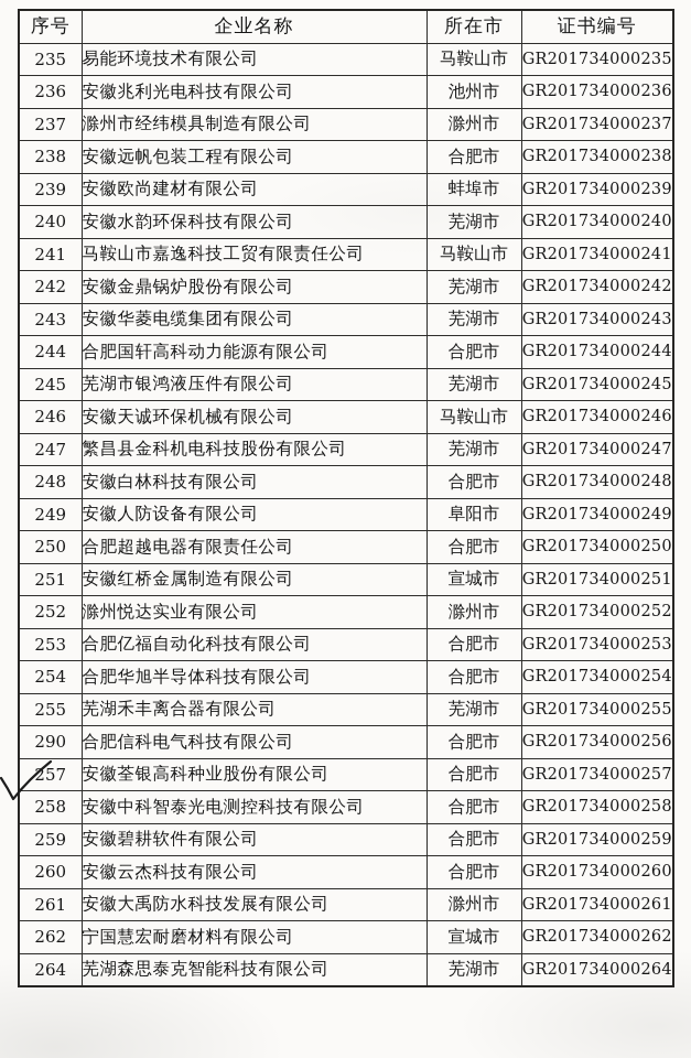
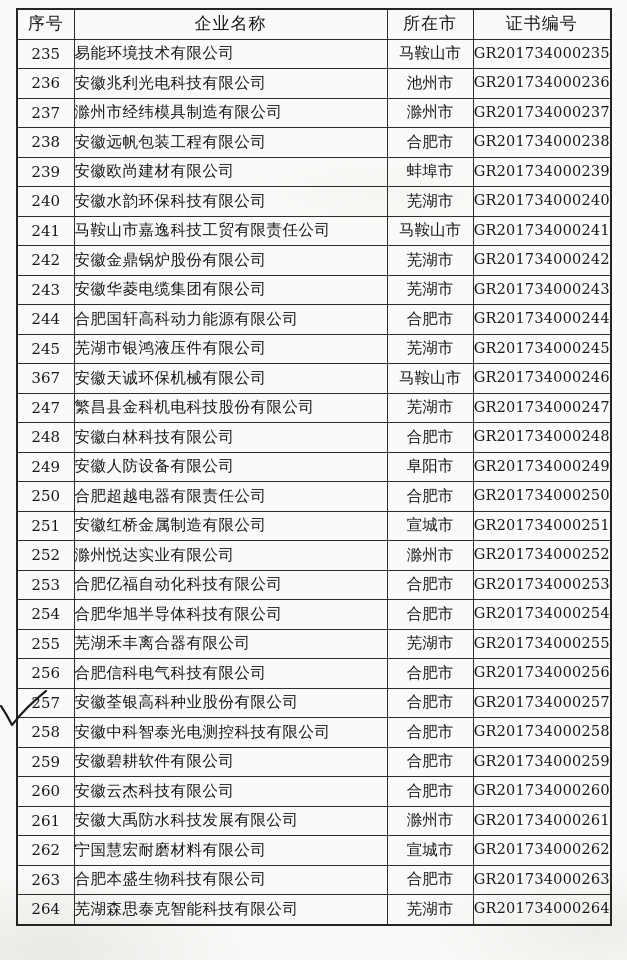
  序号	企业名称	所在市	证书编号
  235	易能环境技术有限公司	马鞍山市	GR201734000235
  236	安徽兆利光电科技有限公司	池州市	GR201734000236
  237	滁州市经纬模具制造有限公司	滁州市	GR201734000237
  238	安徽远帆包装工程有限公司	合肥市	GR201734000238
  239	安徽欧尚建材有限公司	蚌埠市	GR201734000239
  240	安徽水韵环保科技有限公司	芜湖市	GR201734000240
  241	马鞍山市嘉逸科技工贸有限责任公司	马鞍山市	GR201734000241
  242	安徽金鼎锅炉股份有限公司	芜湖市	GR201734000242
  243	安徽华菱电缆集团有限公司	芜湖市	GR201734000243
  244	合肥国轩高科动力能源有限公司	合肥市	GR201734000244
  245	芜湖市银鸿液压件有限公司	芜湖市	GR201734000245
- 246	安徽天诚环保机械有限公司	马鞍山市	GR201734000246
+ 367	安徽天诚环保机械有限公司	马鞍山市	GR201734000246
  247	繁昌县金科机电科技股份有限公司	芜湖市	GR201734000247
  248	安徽白林科技有限公司	合肥市	GR201734000248
  249	安徽人防设备有限公司	阜阳市	GR201734000249
  250	合肥超越电器有限责任公司	合肥市	GR201734000250
  251	安徽红桥金属制造有限公司	宣城市	GR201734000251
  252	滁州悦达实业有限公司	滁州市	GR201734000252
  253	合肥亿福自动化科技有限公司	合肥市	GR201734000253
  254	合肥华旭半导体科技有限公司	合肥市	GR201734000254
  255	芜湖禾丰离合器有限公司	芜湖市	GR201734000255
- 290	合肥信科电气科技有限公司	合肥市	GR201734000256
+ 256	合肥信科电气科技有限公司	合肥市	GR201734000256
  257	安徽荃银高科种业股份有限公司	合肥市	GR201734000257
  258	安徽中科智泰光电测控科技有限公司	合肥市	GR201734000258
  259	安徽碧耕软件有限公司	合肥市	GR201734000259
  260	安徽云杰科技有限公司	合肥市	GR201734000260
  261	安徽大禹防水科技发展有限公司	滁州市	GR201734000261
  262	宁国慧宏耐磨材料有限公司	宣城市	GR201734000262
+ 263	合肥本盛生物科技有限公司	合肥市	GR201734000263
  264	芜湖森思泰克智能科技有限公司	芜湖市	GR201734000264
